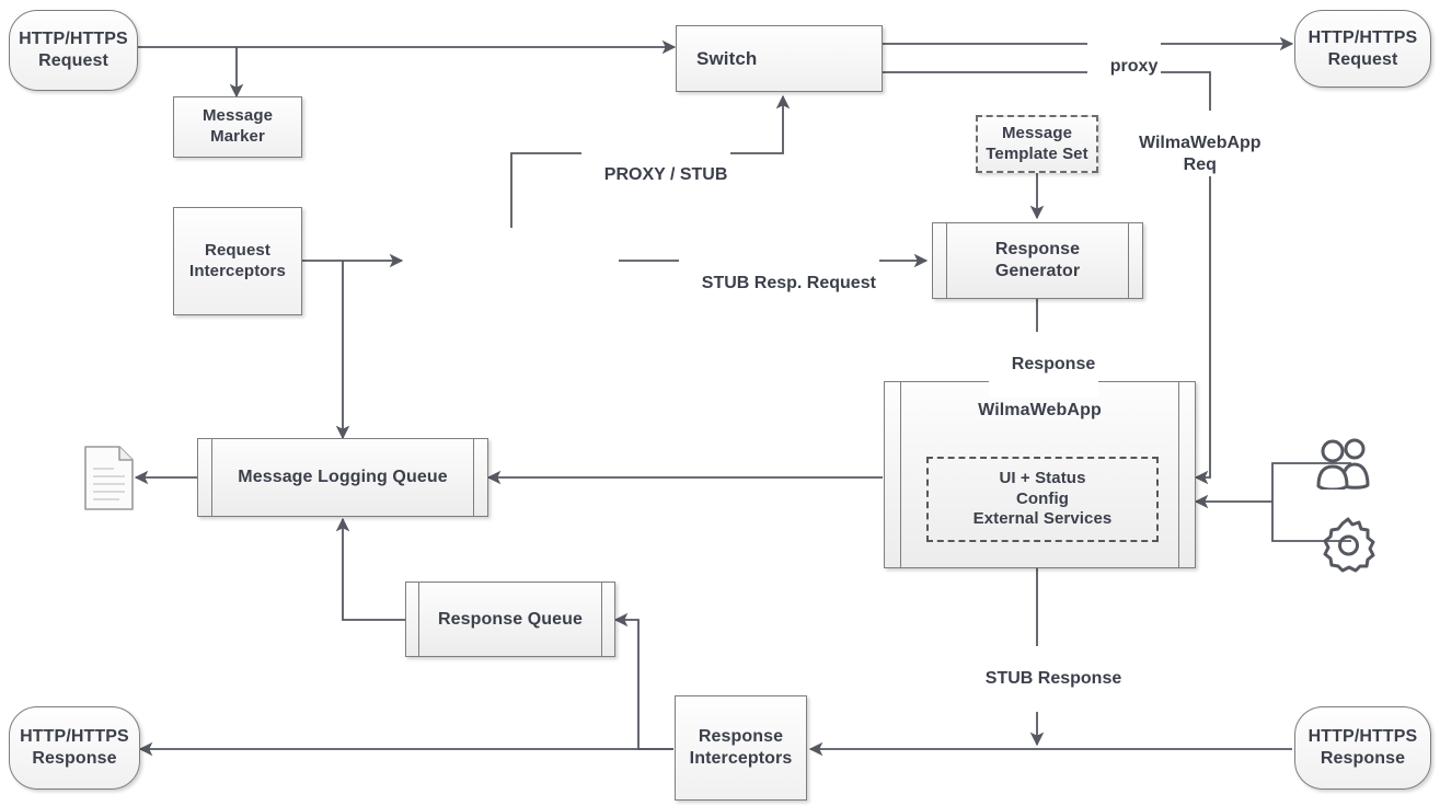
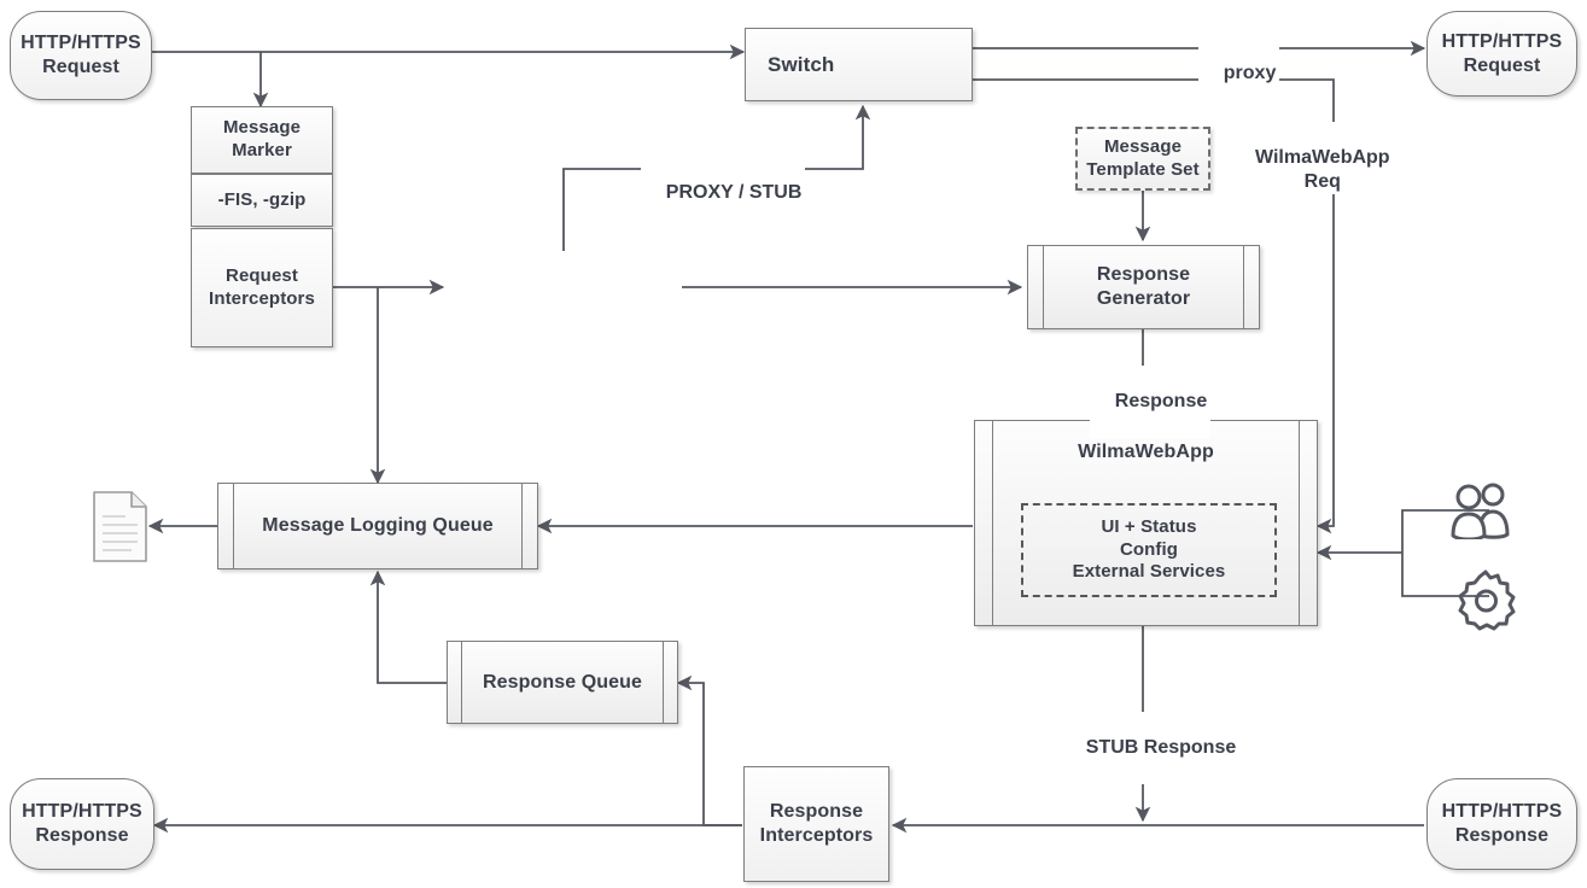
  HTTP/HTTPS
  Request
  Message
  Marker
+ -FIS, -gzip
  Request
  Interceptors
  Switch
  Message
  Template Set
  Response
  Generator
  WilmaWebApp
  UI + Status
  Config
  External Services
  Message Logging Queue
  Response Queue
  Response
  Interceptors
  HTTP/HTTPS
  Request
  HTTP/HTTPS
  Response
  HTTP/HTTPS
  Response
  proxy
  WilmaWebApp
  Req
  PROXY / STUB
- STUB Resp. Request
  Response
  STUB Response
